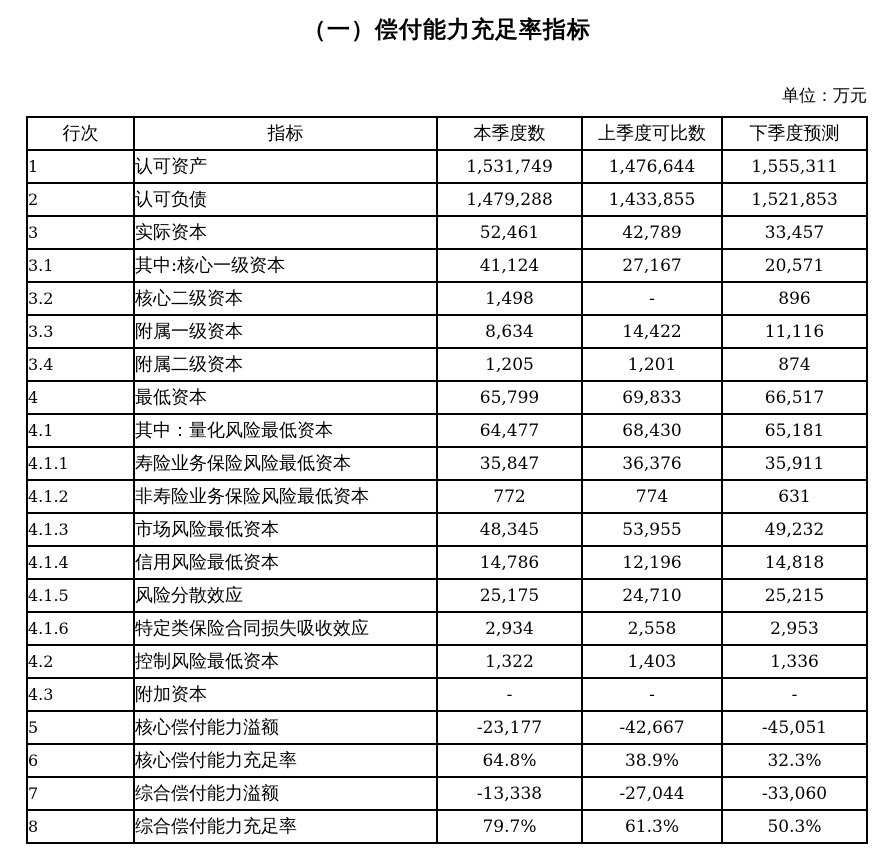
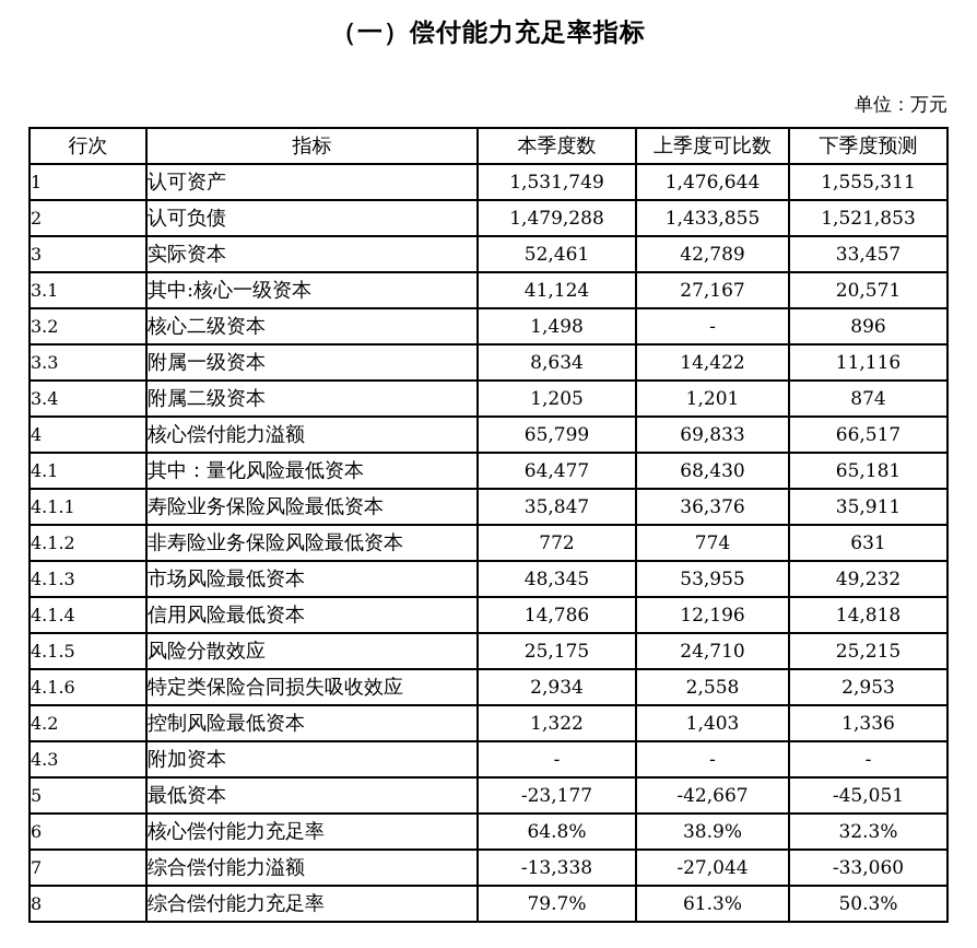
  （一）偿付能力充足率指标
  单位：万元
  行次	指标	本季度数	上季度可比数	下季度预测
  1	认可资产	1,531,749	1,476,644	1,555,311
  2	认可负债	1,479,288	1,433,855	1,521,853
  3	实际资本	52,461	42,789	33,457
  3.1	其中:核心一级资本	41,124	27,167	20,571
  3.2	核心二级资本	1,498	-	896
  3.3	附属一级资本	8,634	14,422	11,116
  3.4	附属二级资本	1,205	1,201	874
- 4	最低资本	65,799	69,833	66,517
+ 4	核心偿付能力溢额	65,799	69,833	66,517
  4.1	其中：量化风险最低资本	64,477	68,430	65,181
  4.1.1	寿险业务保险风险最低资本	35,847	36,376	35,911
  4.1.2	非寿险业务保险风险最低资本	772	774	631
  4.1.3	市场风险最低资本	48,345	53,955	49,232
  4.1.4	信用风险最低资本	14,786	12,196	14,818
  4.1.5	风险分散效应	25,175	24,710	25,215
  4.1.6	特定类保险合同损失吸收效应	2,934	2,558	2,953
  4.2	控制风险最低资本	1,322	1,403	1,336
  4.3	附加资本	-	-	-
- 5	核心偿付能力溢额	-23,177	-42,667	-45,051
+ 5	最低资本	-23,177	-42,667	-45,051
  6	核心偿付能力充足率	64.8%	38.9%	32.3%
  7	综合偿付能力溢额	-13,338	-27,044	-33,060
  8	综合偿付能力充足率	79.7%	61.3%	50.3%
